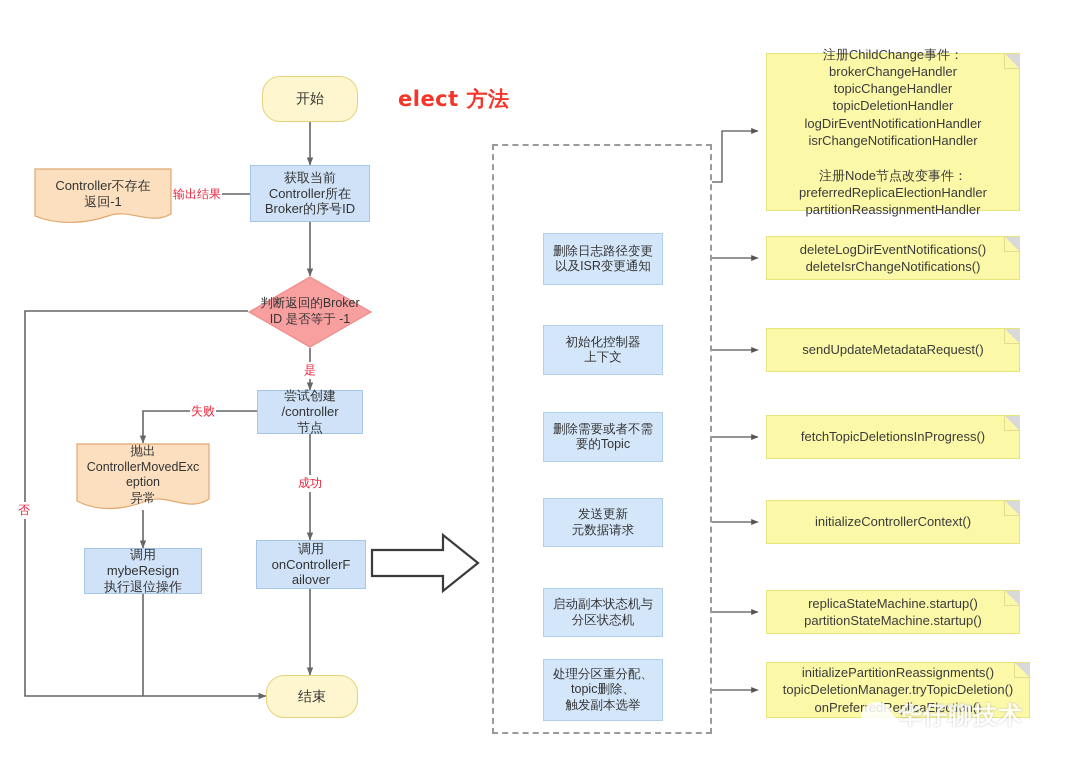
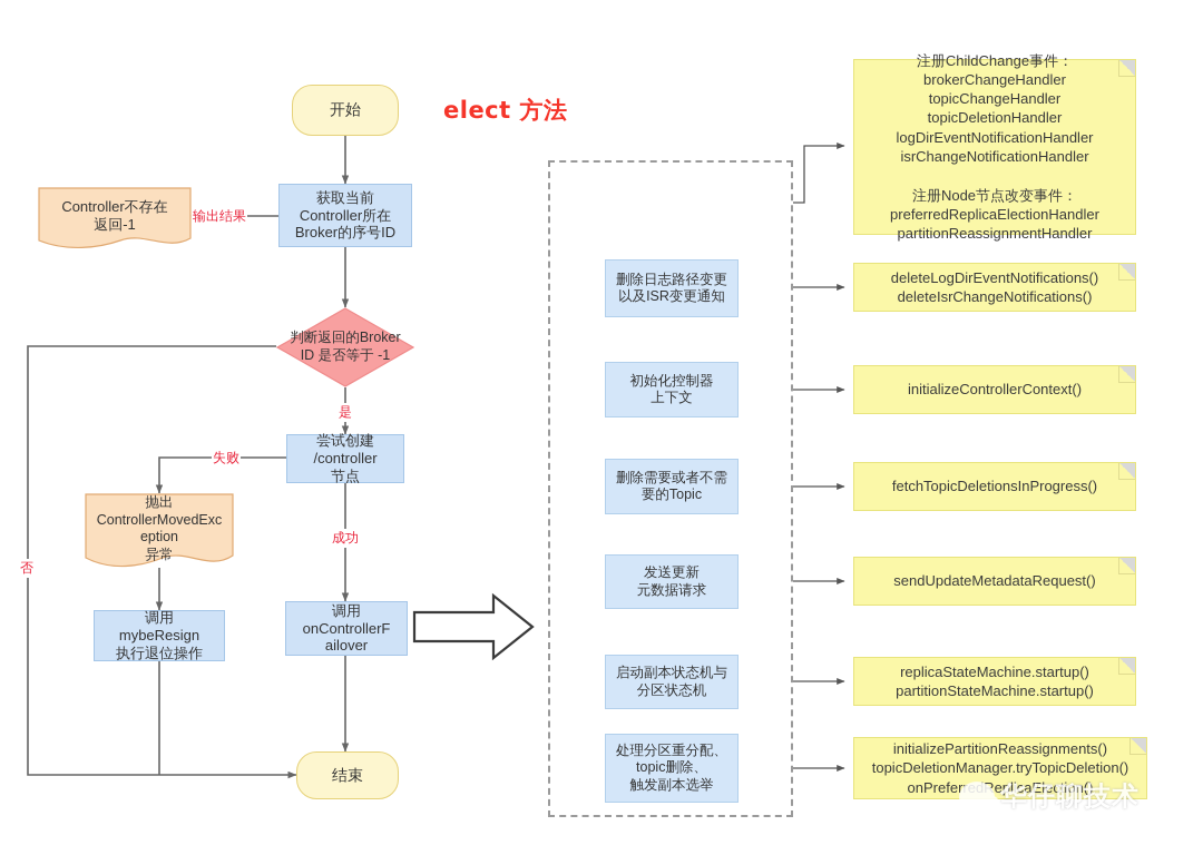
  elect 方法
  开始
  获取当前
  Controller所在
  Broker的序号ID
  Controller不存在
  返回-1
  判断返回的Broker
  ID 是否等于 -1
  尝试创建
  /controller
  节点
  抛出
  ControllerMovedExc
  eption
  异常
  调用
  mybeResign
  执行退位操作
  调用
  onControllerF
  ailover
  结束
  输出结果
  是
  否
  失败
  成功
  删除日志路径变更
  以及ISR变更通知
  初始化控制器
  上下文
  删除需要或者不需
  要的Topic
  发送更新
  元数据请求
  启动副本状态机与
  分区状态机
  处理分区重分配、
  topic删除、
  触发副本选举
  注册ChildChange事件：
  brokerChangeHandler
  topicChangeHandler
  topicDeletionHandler
  logDirEventNotificationHandler
  isrChangeNotificationHandler
  注册Node节点改变事件：
  preferredReplicaElectionHandler
  partitionReassignmentHandler
  deleteLogDirEventNotifications()
  deleteIsrChangeNotifications()
- sendUpdateMetadataRequest()
+ initializeControllerContext()
  fetchTopicDeletionsInProgress()
- initializeControllerContext()
+ sendUpdateMetadataRequest()
  replicaStateMachine.startup()
  partitionStateMachine.startup()
  initializePartitionReassignments()
  topicDeletionManager.tryTopicDeletion()
  onPreferredReplicaElection()
  华仔聊技术
